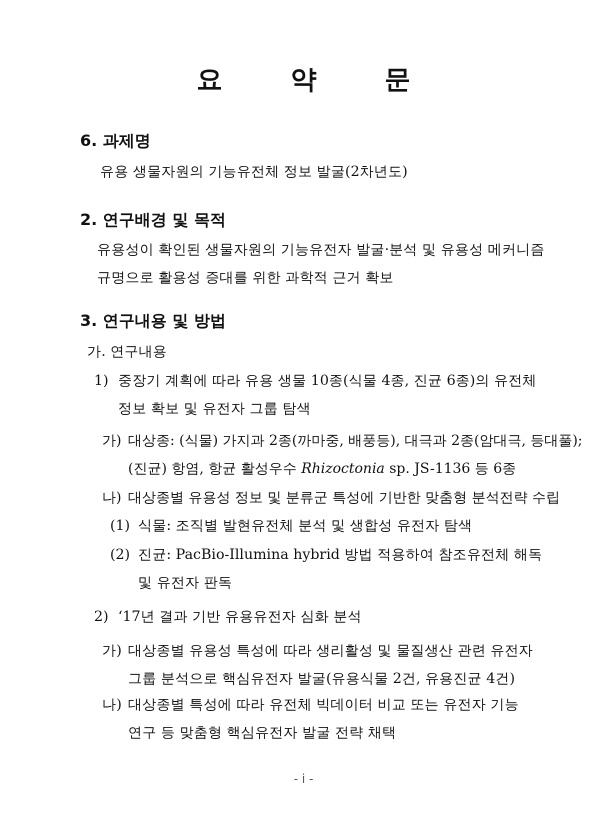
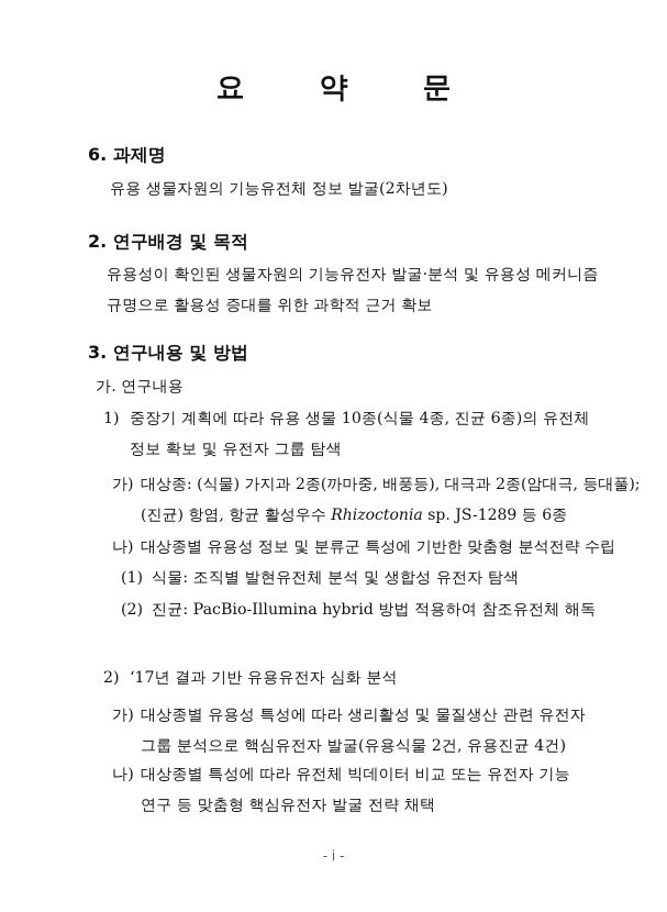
  요 약 문
  6. 과제명
  유용 생물자원의 기능유전체 정보 발굴(2차년도)
  2. 연구배경 및 목적
  유용성이 확인된 생물자원의 기능유전자 발굴·분석 및 유용성 메커니즘
  규명으로 활용성 증대를 위한 과학적 근거 확보
  3. 연구내용 및 방법
  가. 연구내용
  1)
  중장기 계획에 따라 유용 생물 10종(식물 4종, 진균 6종)의 유전체
  정보 확보 및 유전자 그룹 탐색
  가)
  대상종: (식물) 가지과 2종(까마중, 배풍등), 대극과 2종(암대극, 등대풀);
- (진균) 항염, 항균 활성우수 Rhizoctonia sp. JS-1136 등 6종
+ (진균) 항염, 항균 활성우수 Rhizoctonia sp. JS-1289 등 6종
  나)
  대상종별 유용성 정보 및 분류군 특성에 기반한 맞춤형 분석전략 수립
  (1)
  식물: 조직별 발현유전체 분석 및 생합성 유전자 탐색
  (2)
  진균: PacBio-Illumina hybrid 방법 적용하여 참조유전체 해독
- 및 유전자 판독
  2)
  ‘17년 결과 기반 유용유전자 심화 분석
  가)
  대상종별 유용성 특성에 따라 생리활성 및 물질생산 관련 유전자
  그룹 분석으로 핵심유전자 발굴(유용식물 2건, 유용진균 4건)
  나)
  대상종별 특성에 따라 유전체 빅데이터 비교 또는 유전자 기능
  연구 등 맞춤형 핵심유전자 발굴 전략 채택
  - i -
